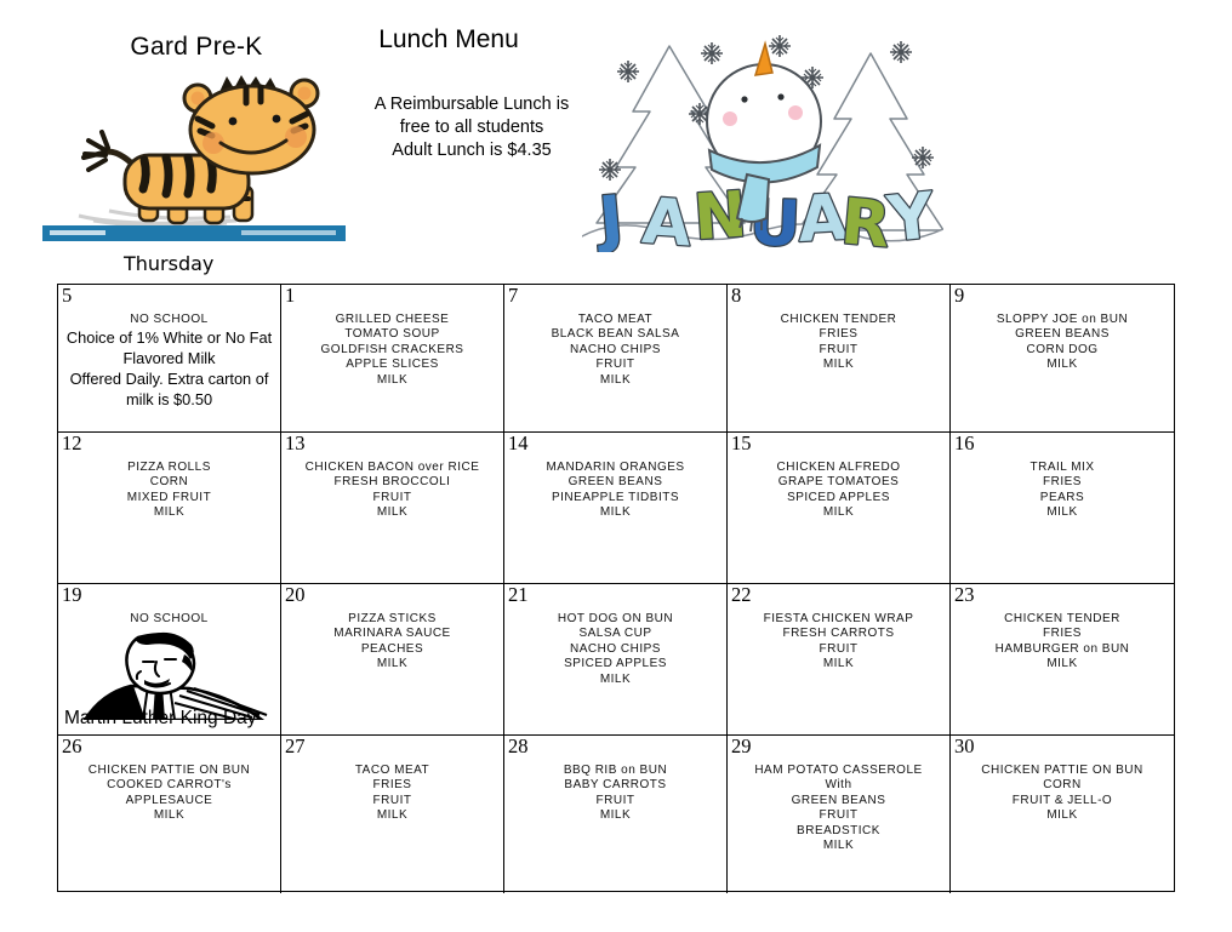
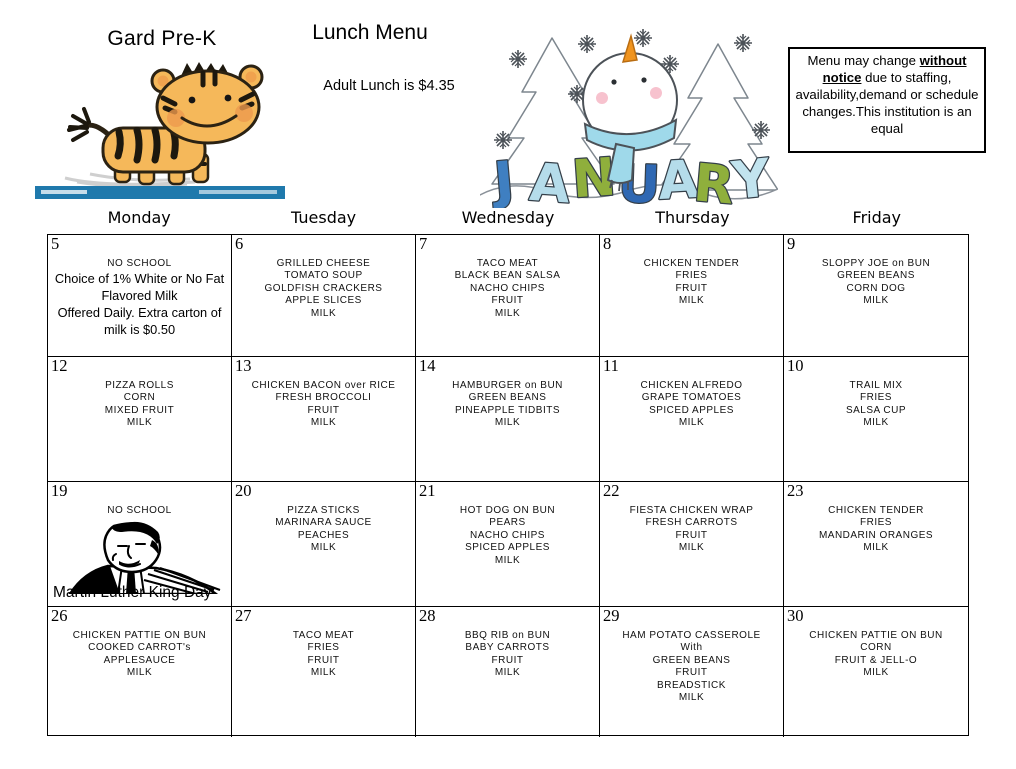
  Gard Pre-K
  Lunch Menu
- A Reimbursable Lunch is
- free to all students
  Adult Lunch is $4.35
+ Menu may change without notice due to staffing, availability,demand or schedule changes.This institution is an equal
+ Monday
+ Tuesday
+ Wednesday
  Thursday
+ Friday
  5
  NO SCHOOL
  Choice of 1% White or No Fat
  Flavored Milk
  Offered Daily. Extra carton of
  milk is $0.50
- 1
+ 6
  GRILLED CHEESE
  TOMATO SOUP
  GOLDFISH CRACKERS
  APPLE SLICES
  MILK
  7
  TACO MEAT
  BLACK BEAN SALSA
  NACHO CHIPS
  FRUIT
  MILK
  8
  CHICKEN TENDER
  FRIES
  FRUIT
  MILK
  9
  SLOPPY JOE on BUN
  GREEN BEANS
  CORN DOG
  MILK
  12
  PIZZA ROLLS
  CORN
  MIXED FRUIT
  MILK
  13
  CHICKEN BACON over RICE
  FRESH BROCCOLI
  FRUIT
  MILK
  14
- MANDARIN ORANGES
+ HAMBURGER on BUN
  GREEN BEANS
  PINEAPPLE TIDBITS
  MILK
- 15
+ 11
  CHICKEN ALFREDO
  GRAPE TOMATOES
  SPICED APPLES
  MILK
- 16
+ 10
  TRAIL MIX
  FRIES
- PEARS
+ SALSA CUP
  MILK
  19
  NO SCHOOL
  Martin Luther King Day
  20
  PIZZA STICKS
  MARINARA SAUCE
  PEACHES
  MILK
  21
  HOT DOG ON BUN
- SALSA CUP
+ PEARS
  NACHO CHIPS
  SPICED APPLES
  MILK
  22
  FIESTA CHICKEN WRAP
  FRESH CARROTS
  FRUIT
  MILK
  23
  CHICKEN TENDER
  FRIES
- HAMBURGER on BUN
+ MANDARIN ORANGES
  MILK
  26
  CHICKEN PATTIE ON BUN
  COOKED CARROT's
  APPLESAUCE
  MILK
  27
  TACO MEAT
  FRIES
  FRUIT
  MILK
  28
  BBQ RIB on BUN
  BABY CARROTS
  FRUIT
  MILK
  29
  HAM POTATO CASSEROLE
  With
  GREEN BEANS
  FRUIT
  BREADSTICK
  MILK
  30
  CHICKEN PATTIE ON BUN
  CORN
  FRUIT & JELL-O
  MILK
